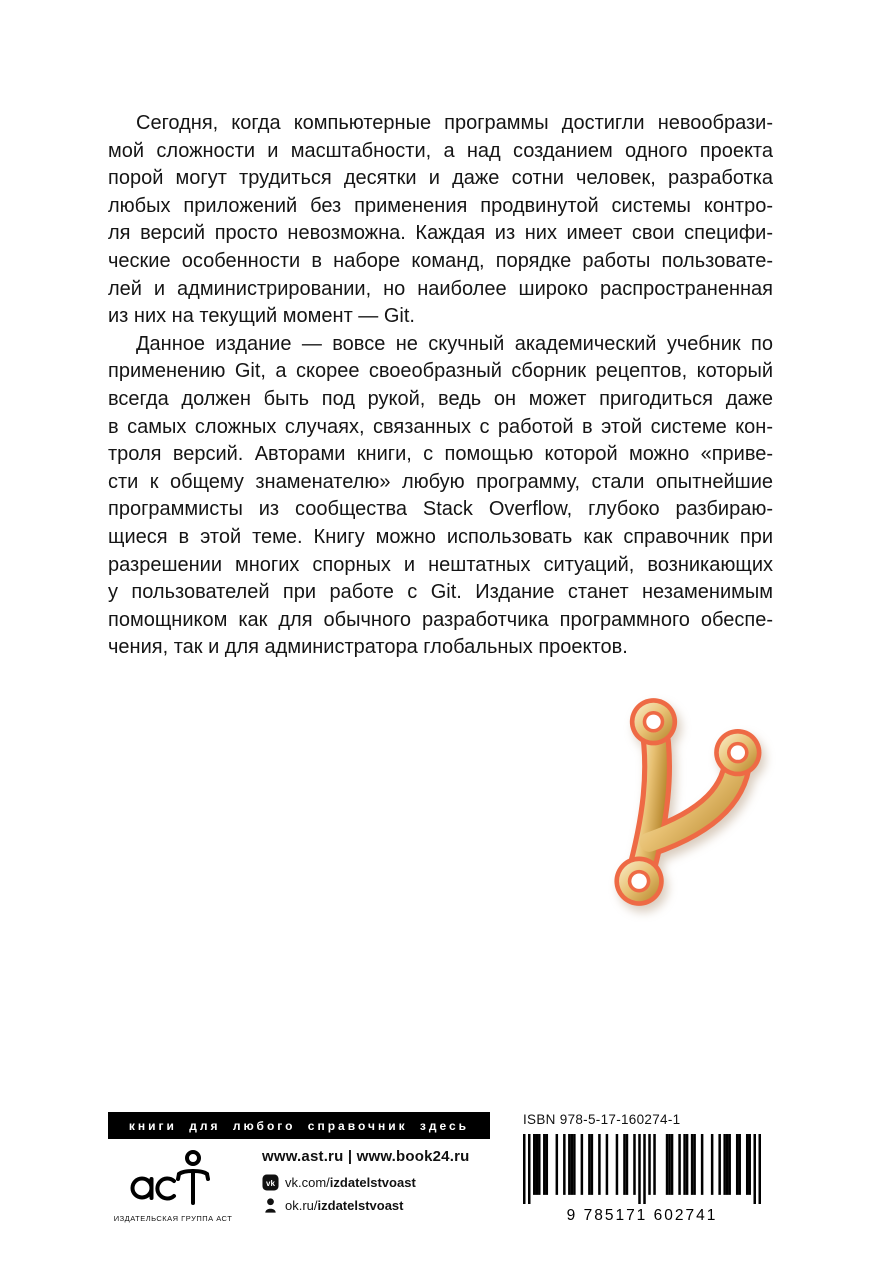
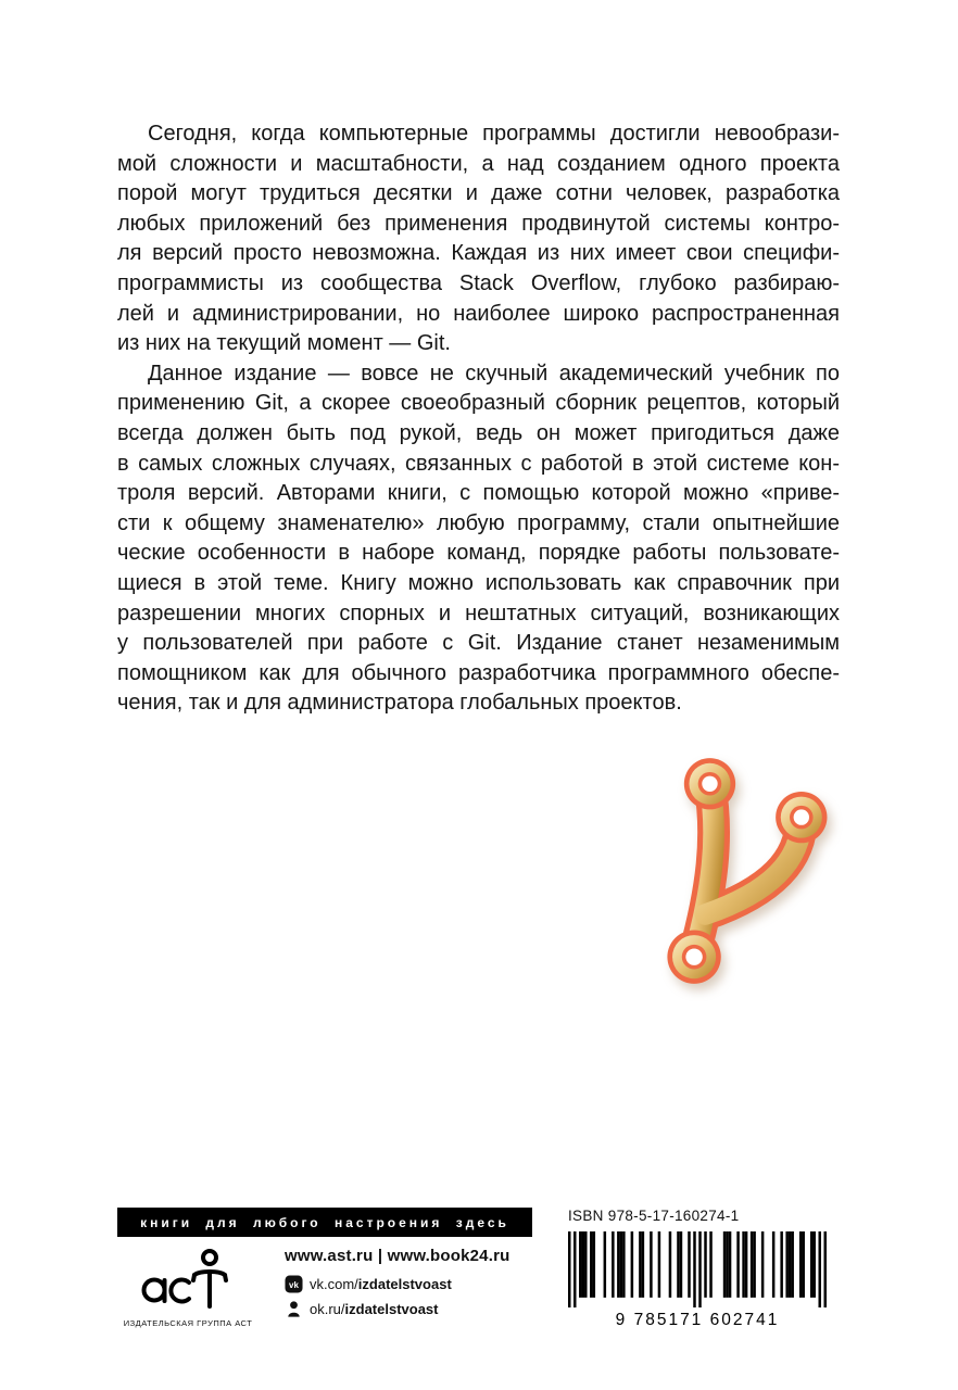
  Сегодня, когда компьютерные программы достигли невообрази-
  мой сложности и масштабности, а над созданием одного проекта
  порой могут трудиться десятки и даже сотни человек, разработка
  любых приложений без применения продвинутой системы контро-
  ля версий просто невозможна. Каждая из них имеет свои специфи-
- ческие особенности в наборе команд, порядке работы пользовате-
+ программисты из сообщества Stack Overflow, глубоко разбираю-
  лей и администрировании, но наиболее широко распространенная
  из них на текущий момент — Git.
  Данное издание — вовсе не скучный академический учебник по
  применению Git, а скорее своеобразный сборник рецептов, который
  всегда должен быть под рукой, ведь он может пригодиться даже
  в самых сложных случаях, связанных с работой в этой системе кон-
  троля версий. Авторами книги, с помощью которой можно «приве-
  сти к общему знаменателю» любую программу, стали опытнейшие
- программисты из сообщества Stack Overflow, глубоко разбираю-
+ ческие особенности в наборе команд, порядке работы пользовате-
  щиеся в этой теме. Книгу можно использовать как справочник при
  разрешении многих спорных и нештатных ситуаций, возникающих
  у пользователей при работе с Git. Издание станет незаменимым
  помощником как для обычного разработчика программного обеспе-
  чения, так и для администратора глобальных проектов.
- книги для любого справочник здесь
+ книги для любого настроения здесь
  ISBN 978-5-17-160274-1
  9 785171 602741
  ИЗДАТЕЛЬСКАЯ ГРУППА АСТ
  www.ast.ru | www.book24.ru
  vk
  vk.com/izdatelstvoast
  ok.ru/izdatelstvoast
